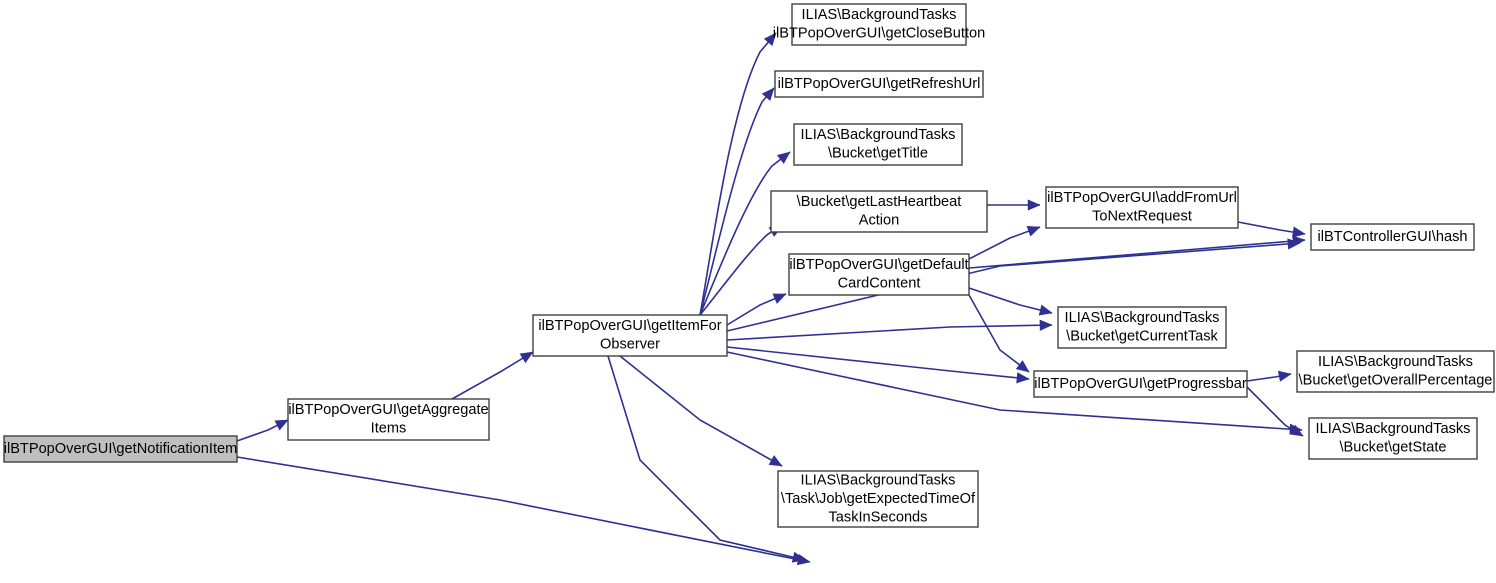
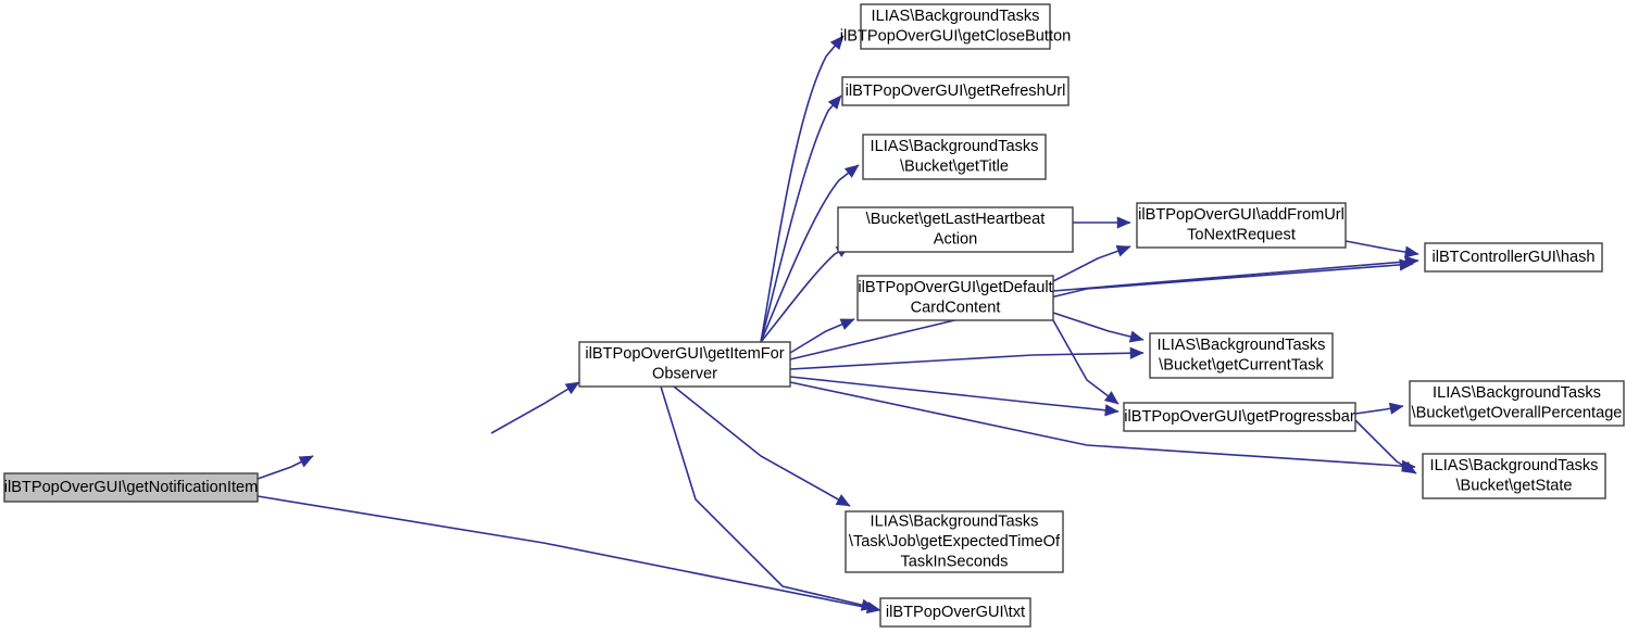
  ilBTPopOverGUI\getNotificationItem
- ilBTPopOverGUI\getAggregate
- Items
  ilBTPopOverGUI\getItemFor
  Observer
  ILIAS\BackgroundTasks
  ilBTPopOverGUI\getCloseButton
  ilBTPopOverGUI\getRefreshUrl
  ILIAS\BackgroundTasks
  \Bucket\getTitle
  \Bucket\getLastHeartbeat
  Action
  ilBTPopOverGUI\getDefault
  CardContent
  ilBTPopOverGUI\addFromUrl
  ToNextRequest
  ilBTControllerGUI\hash
  ILIAS\BackgroundTasks
  \Bucket\getCurrentTask
  ilBTPopOverGUI\getProgressbar
  ILIAS\BackgroundTasks
  \Bucket\getOverallPercentage
  ILIAS\BackgroundTasks
  \Bucket\getState
  ILIAS\BackgroundTasks
  \Task\Job\getExpectedTimeOf
  TaskInSeconds
+ ilBTPopOverGUI\txt
